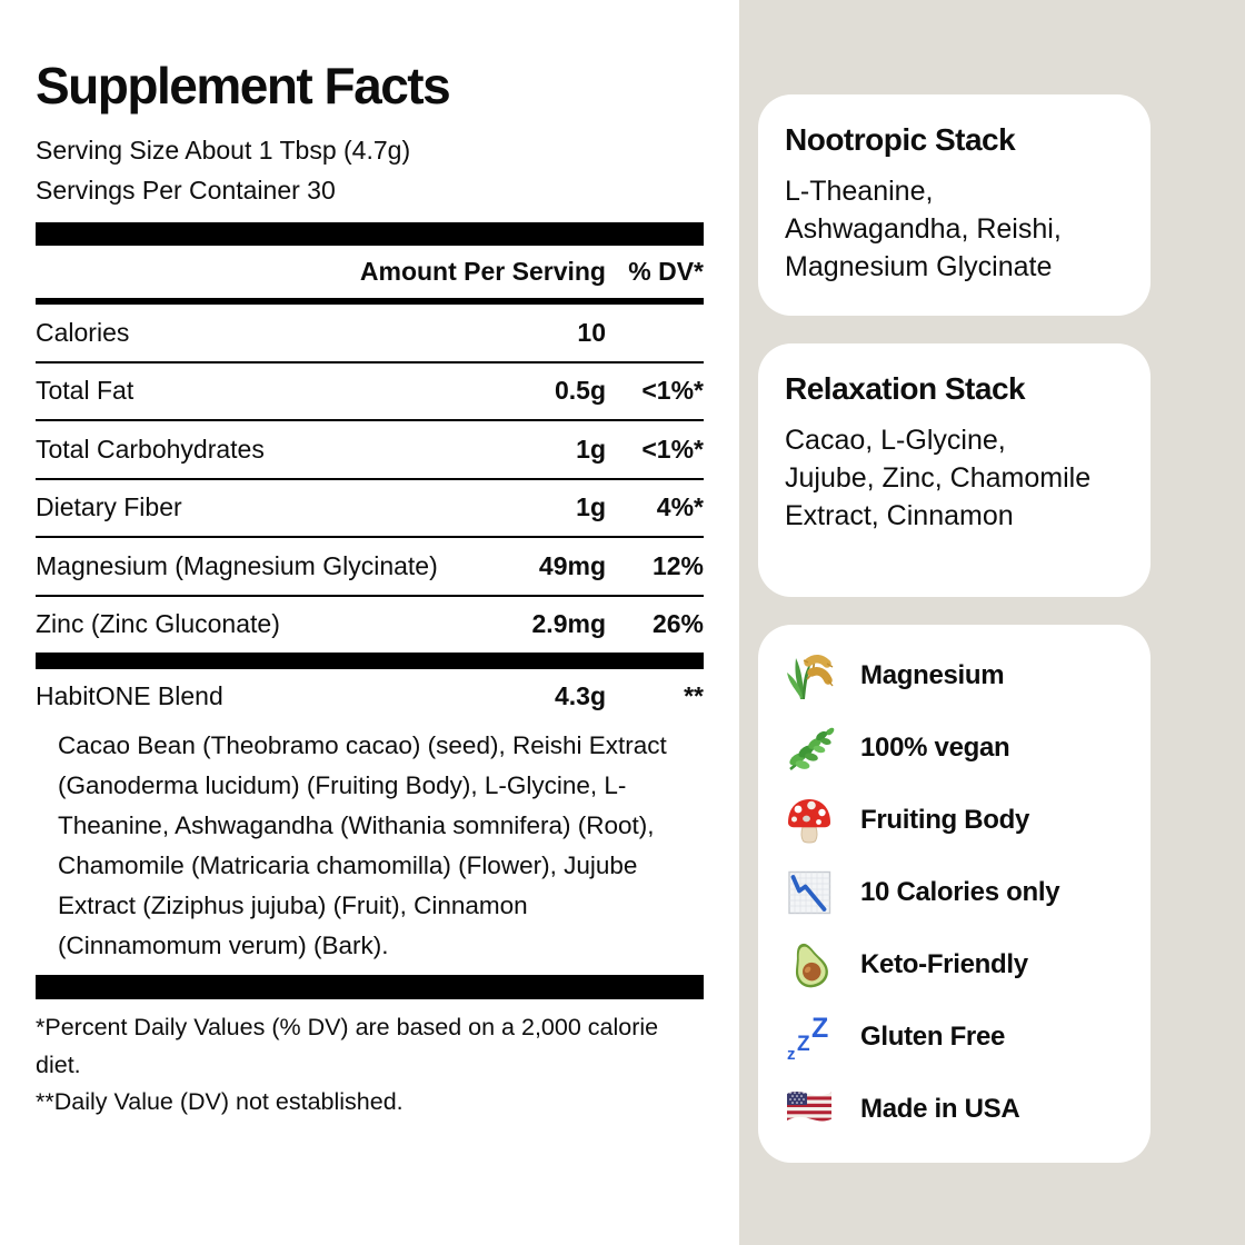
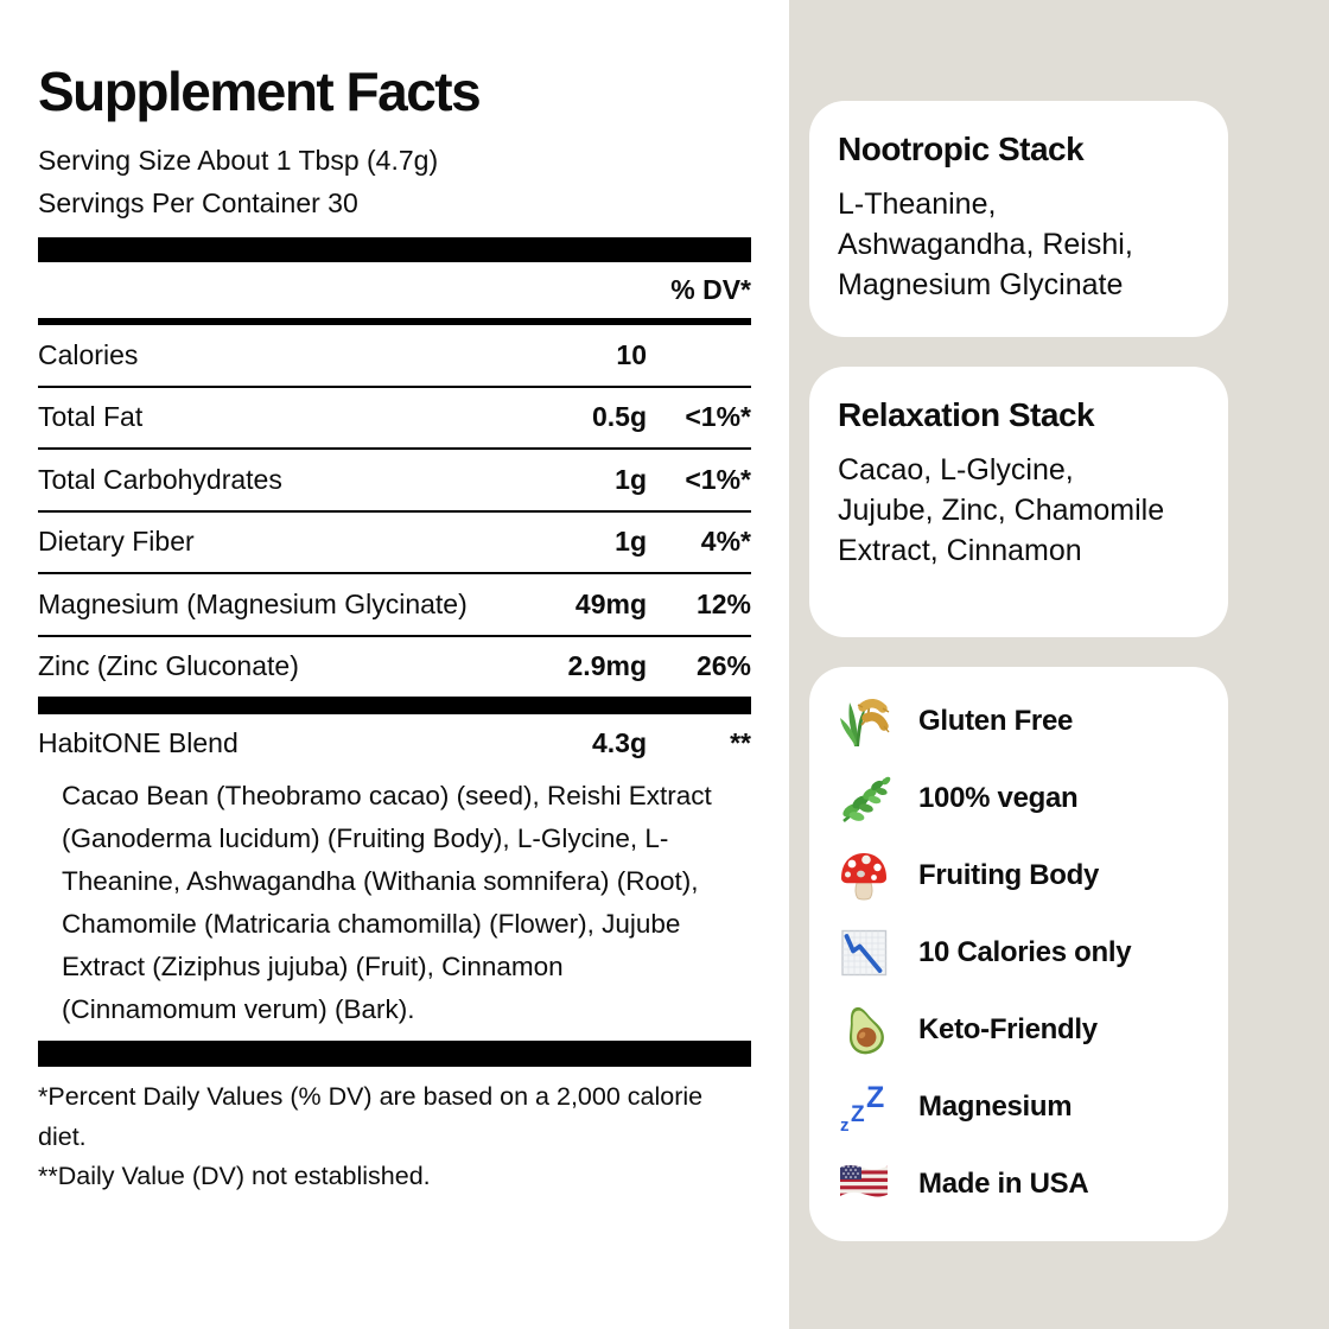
  Supplement Facts
  Serving Size About 1 Tbsp (4.7g)
  Servings Per Container 30
- Amount Per Serving
  % DV*
  Calories
  10
  Total Fat
  0.5g
  <1%*
  Total Carbohydrates
  1g
  <1%*
  Dietary Fiber
  1g
  4%*
  Magnesium (Magnesium Glycinate)
  49mg
  12%
  Zinc (Zinc Gluconate)
  2.9mg
  26%
  HabitONE Blend
  4.3g
  **
  Cacao Bean (Theobramo cacao) (seed), Reishi Extract (Ganoderma lucidum) (Fruiting Body), L-Glycine, L-Theanine, Ashwagandha (Withania somnifera) (Root), Chamomile (Matricaria chamomilla) (Flower), Jujube Extract (Ziziphus jujuba) (Fruit), Cinnamon (Cinnamomum verum) (Bark).
  *Percent Daily Values (% DV) are based on a 2,000 calorie diet.
  **Daily Value (DV) not established.
  Nootropic Stack
  L-Theanine,
  Ashwagandha, Reishi,
  Magnesium Glycinate
  Relaxation Stack
  Cacao, L-Glycine,
  Jujube, Zinc, Chamomile
  Extract, Cinnamon
- Magnesium
+ Gluten Free
  100% vegan
  Fruiting Body
  10 Calories only
  Keto-Friendly
  z
  Z
  Z
- Gluten Free
+ Magnesium
  Made in USA
